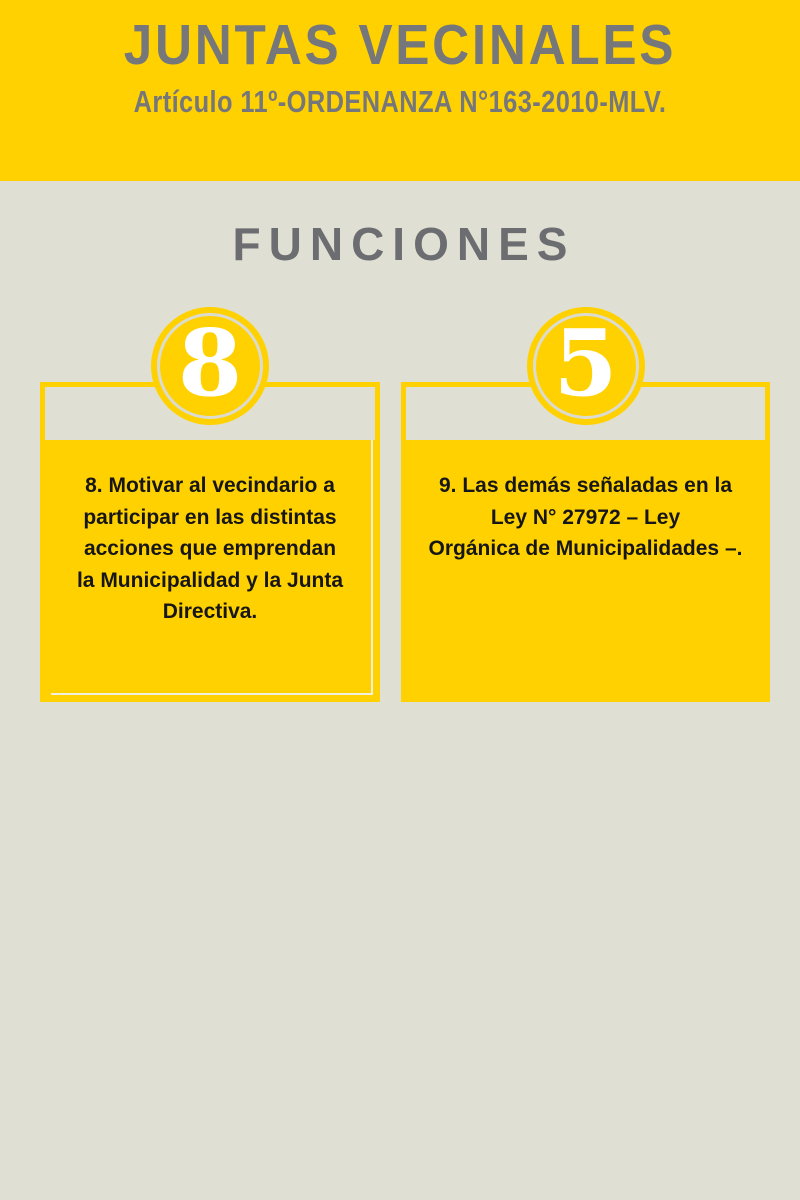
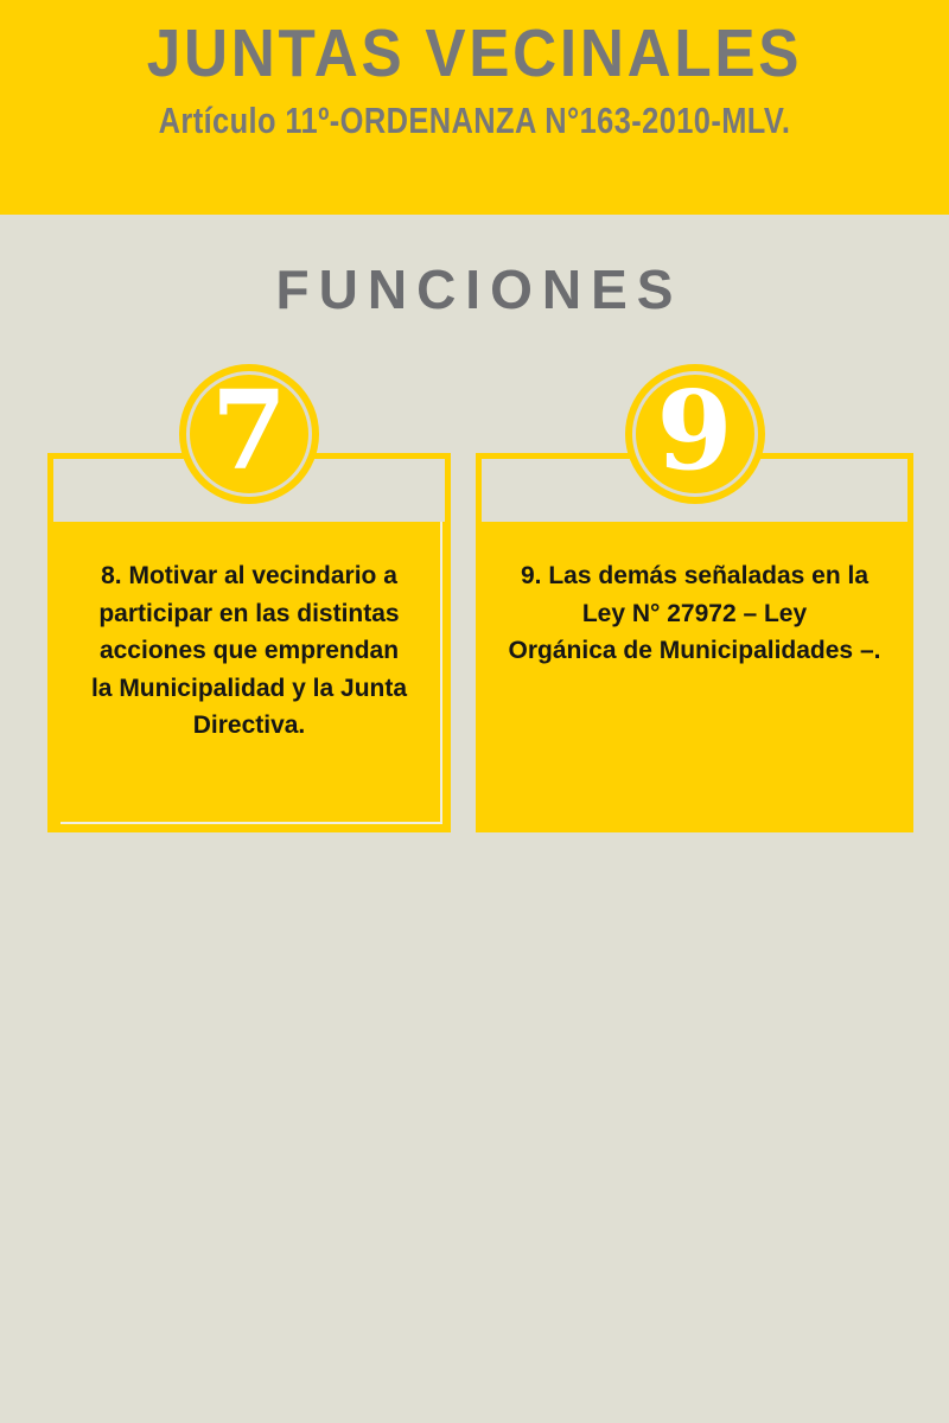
  JUNTAS VECINALES
  Artículo 11º-ORDENANZA N°163-2010-MLV.
  FUNCIONES
- 8
+ 7
  8. Motivar al vecindario a
  participar en las distintas
  acciones que emprendan
  la Municipalidad y la Junta
  Directiva.
- 5
+ 9
  9. Las demás señaladas en la
  Ley N° 27972 – Ley
  Orgánica de Municipalidades –.
